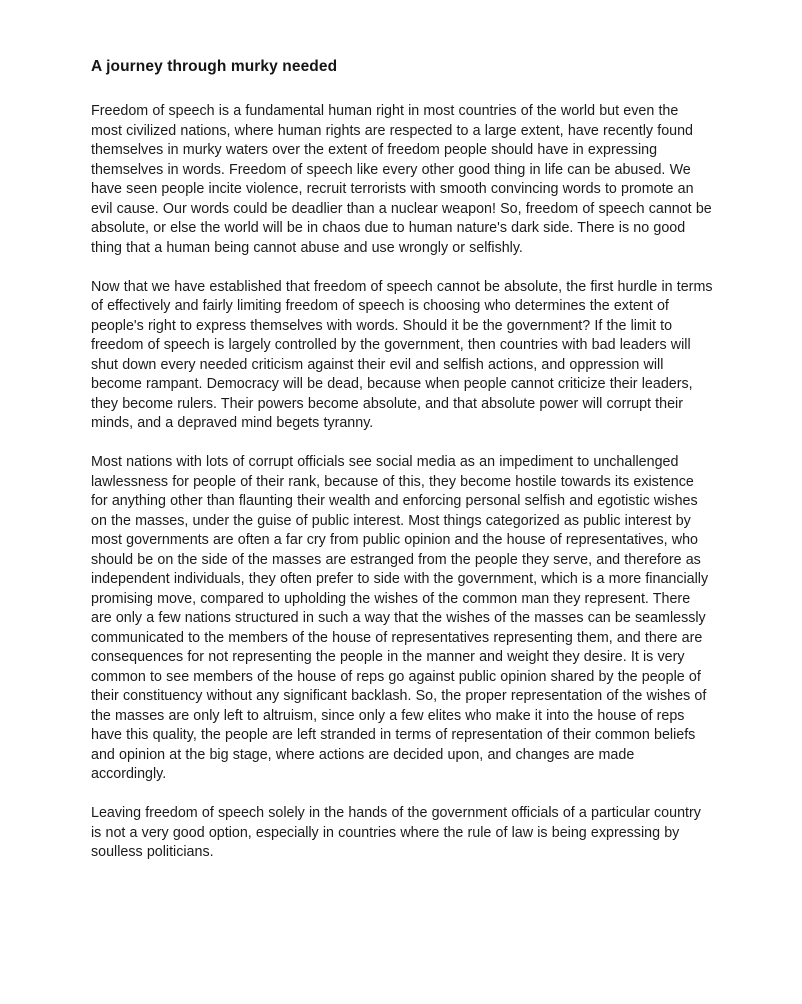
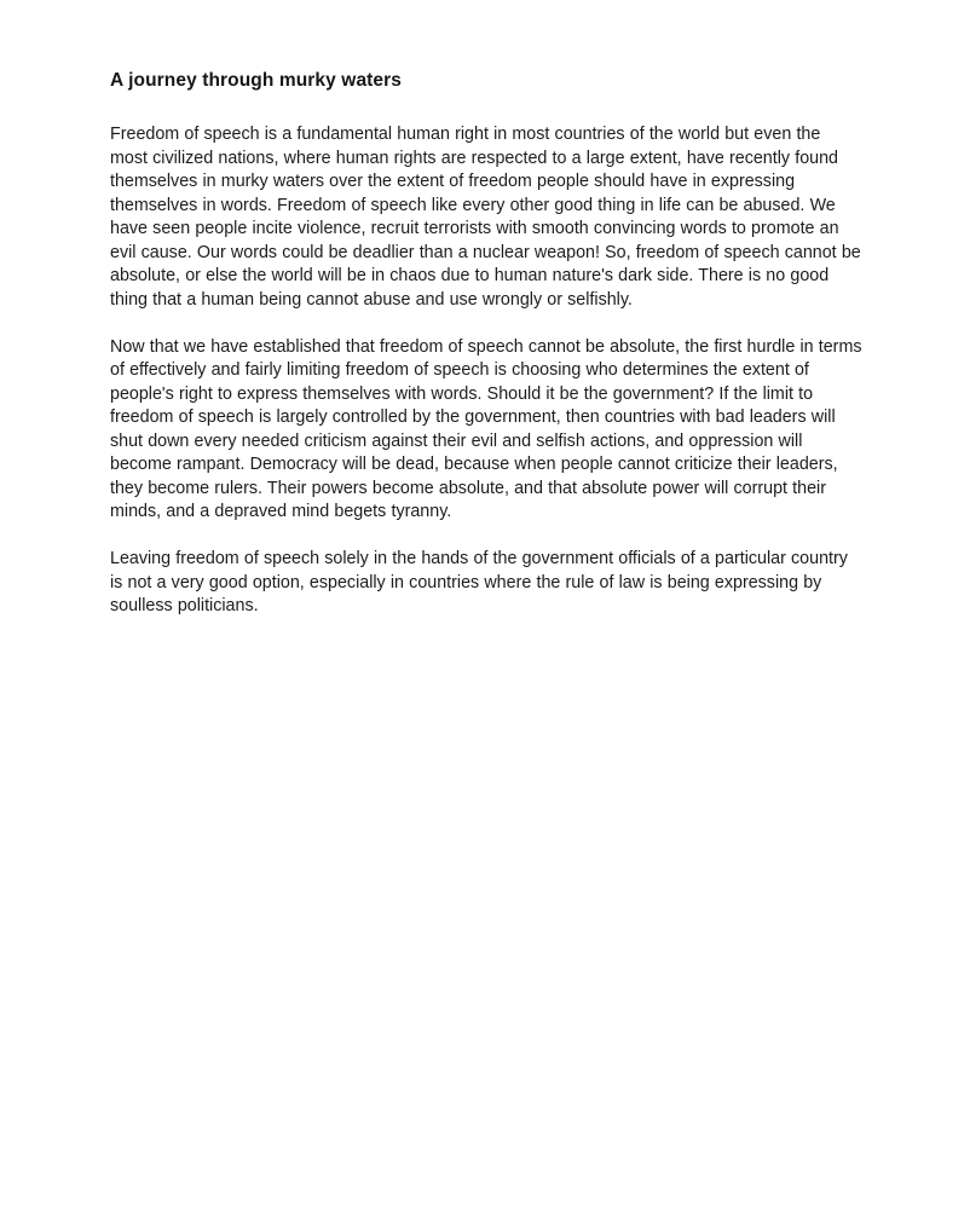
- A journey through murky needed
+ A journey through murky waters
  Freedom of speech is a fundamental human right in most countries of the world but even the most civilized nations, where human rights are respected to a large extent, have recently found themselves in murky waters over the extent of freedom people should have in expressing themselves in words. Freedom of speech like every other good thing in life can be abused. We have seen people incite violence, recruit terrorists with smooth convincing words to promote an evil cause. Our words could be deadlier than a nuclear weapon! So, freedom of speech cannot be absolute, or else the world will be in chaos due to human nature's dark side. There is no good thing that a human being cannot abuse and use wrongly or selfishly.
  Now that we have established that freedom of speech cannot be absolute, the first hurdle in terms of effectively and fairly limiting freedom of speech is choosing who determines the extent of people's right to express themselves with words. Should it be the government? If the limit to freedom of speech is largely controlled by the government, then countries with bad leaders will shut down every needed criticism against their evil and selfish actions, and oppression will become rampant. Democracy will be dead, because when people cannot criticize their leaders, they become rulers. Their powers become absolute, and that absolute power will corrupt their minds, and a depraved mind begets tyranny.
- Most nations with lots of corrupt officials see social media as an impediment to unchallenged lawlessness for people of their rank, because of this, they become hostile towards its existence for anything other than flaunting their wealth and enforcing personal selfish and egotistic wishes on the masses, under the guise of public interest. Most things categorized as public interest by most governments are often a far cry from public opinion and the house of representatives, who should be on the side of the masses are estranged from the people they serve, and therefore as independent individuals, they often prefer to side with the government, which is a more financially promising move, compared to upholding the wishes of the common man they represent. There are only a few nations structured in such a way that the wishes of the masses can be seamlessly communicated to the members of the house of representatives representing them, and there are consequences for not representing the people in the manner and weight they desire. It is very common to see members of the house of reps go against public opinion shared by the people of their constituency without any significant backlash. So, the proper representation of the wishes of the masses are only left to altruism, since only a few elites who make it into the house of reps have this quality, the people are left stranded in terms of representation of their common beliefs and opinion at the big stage, where actions are decided upon, and changes are made accordingly.
  Leaving freedom of speech solely in the hands of the government officials of a particular country is not a very good option, especially in countries where the rule of law is being expressing by soulless politicians.
